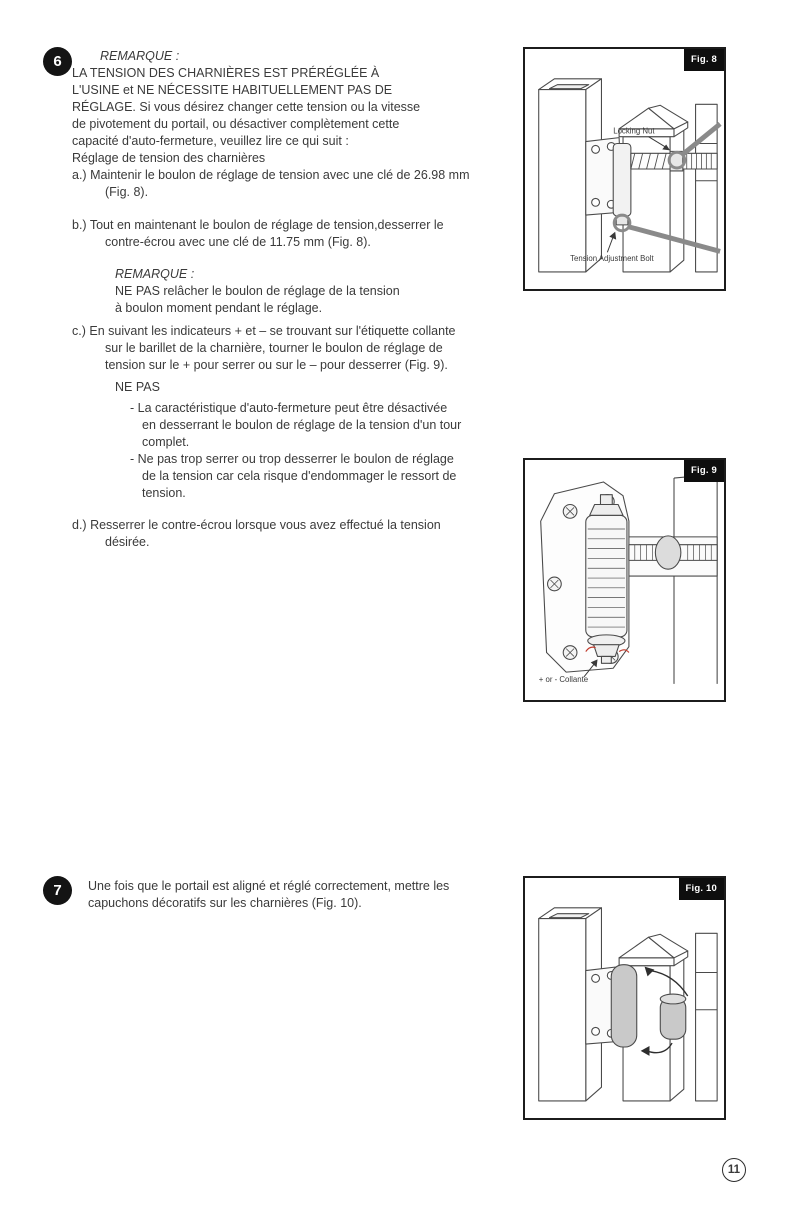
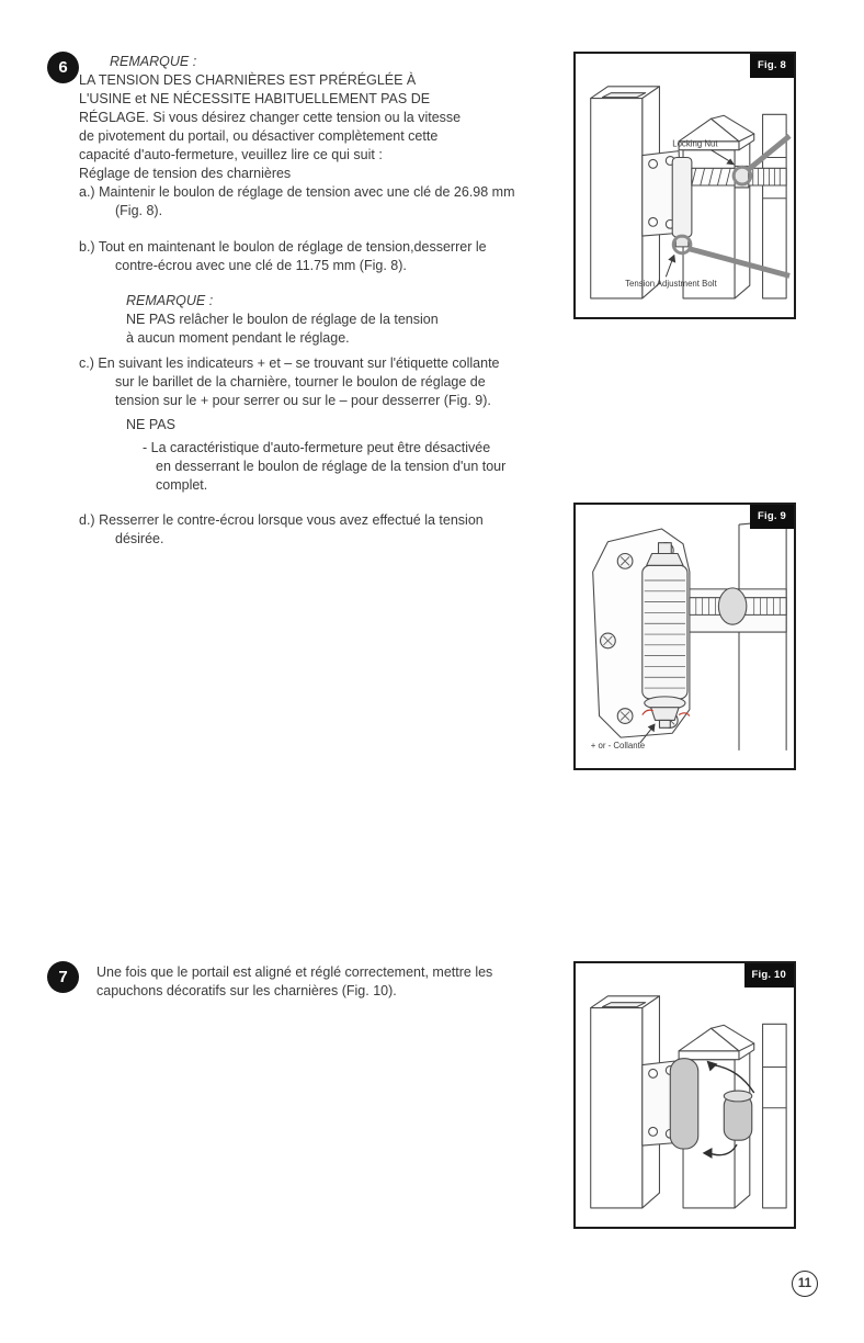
  6
  REMARQUE :
  LA TENSION DES CHARNIÈRES EST PRÉRÉGLÉE À L'USINE et NE NÉCESSITE HABITUELLEMENT PAS DE RÉGLAGE. Si vous désirez changer cette tension ou la vitesse de pivotement du portail, ou désactiver complètement cette capacité d'auto-fermeture, veuillez lire ce qui suit :
  Réglage de tension des charnières
  a.) Maintenir le boulon de réglage de tension avec une clé de 26.98 mm (Fig. 8).
  b.) Tout en maintenant le boulon de réglage de tension,desserrer le contre-écrou avec une clé de 11.75 mm (Fig. 8).
  REMARQUE :
- NE PAS relâcher le boulon de réglage de la tension à boulon moment pendant le réglage.
+ NE PAS relâcher le boulon de réglage de la tension à aucun moment pendant le réglage.
  c.) En suivant les indicateurs + et – se trouvant sur l'étiquette collante sur le barillet de la charnière, tourner le boulon de réglage de tension sur le + pour serrer ou sur le – pour desserrer (Fig. 9).
  NE PAS
  - La caractéristique d'auto-fermeture peut être désactivée en desserrant le boulon de réglage de la tension d'un tour complet.
- - Ne pas trop serrer ou trop desserrer le boulon de réglage de la tension car cela risque d'endommager le ressort de tension.
  d.) Resserrer le contre-écrou lorsque vous avez effectué la tension désirée.
  7
  Une fois que le portail est aligné et réglé correctement, mettre les capuchons décoratifs sur les charnières (Fig. 10).
  Locking Nut
  Tension Adjustment Bolt
  Fig. 8
  + or - Collante
  Fig. 9
  Fig. 10
  11
